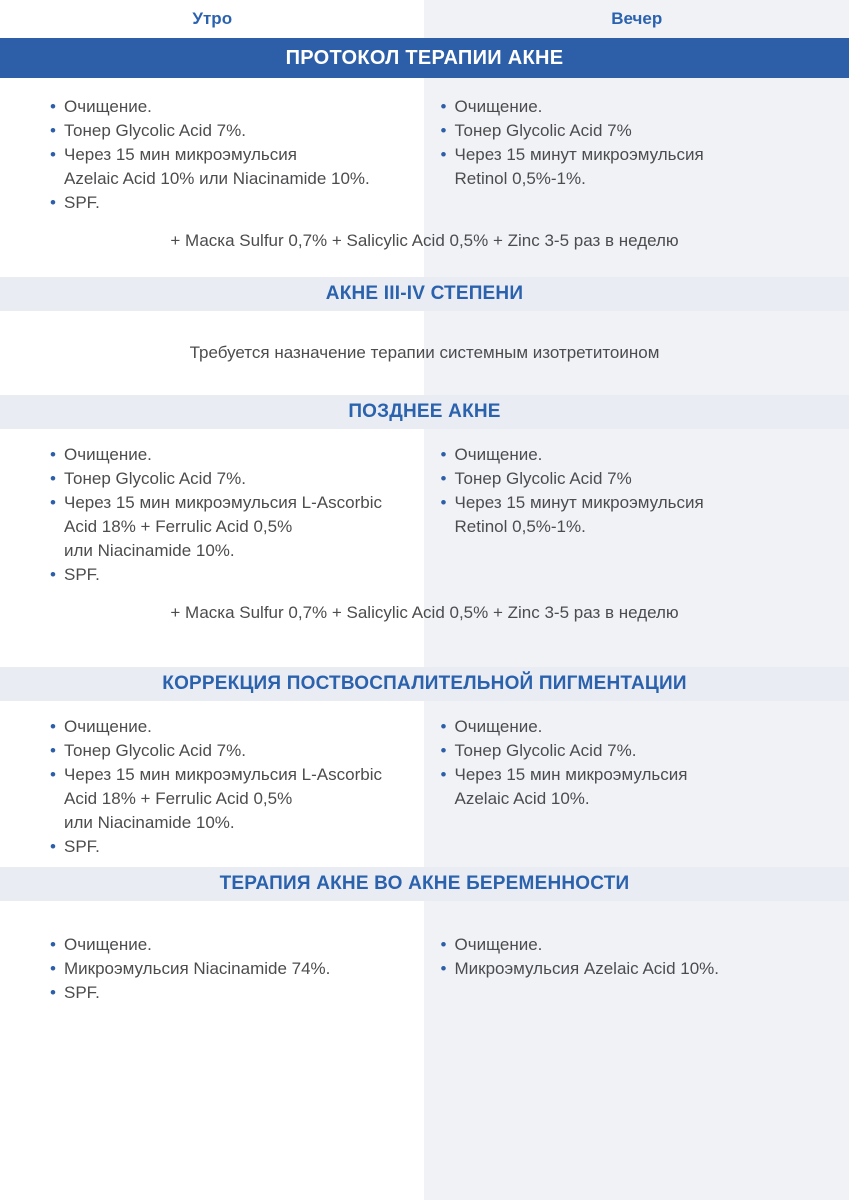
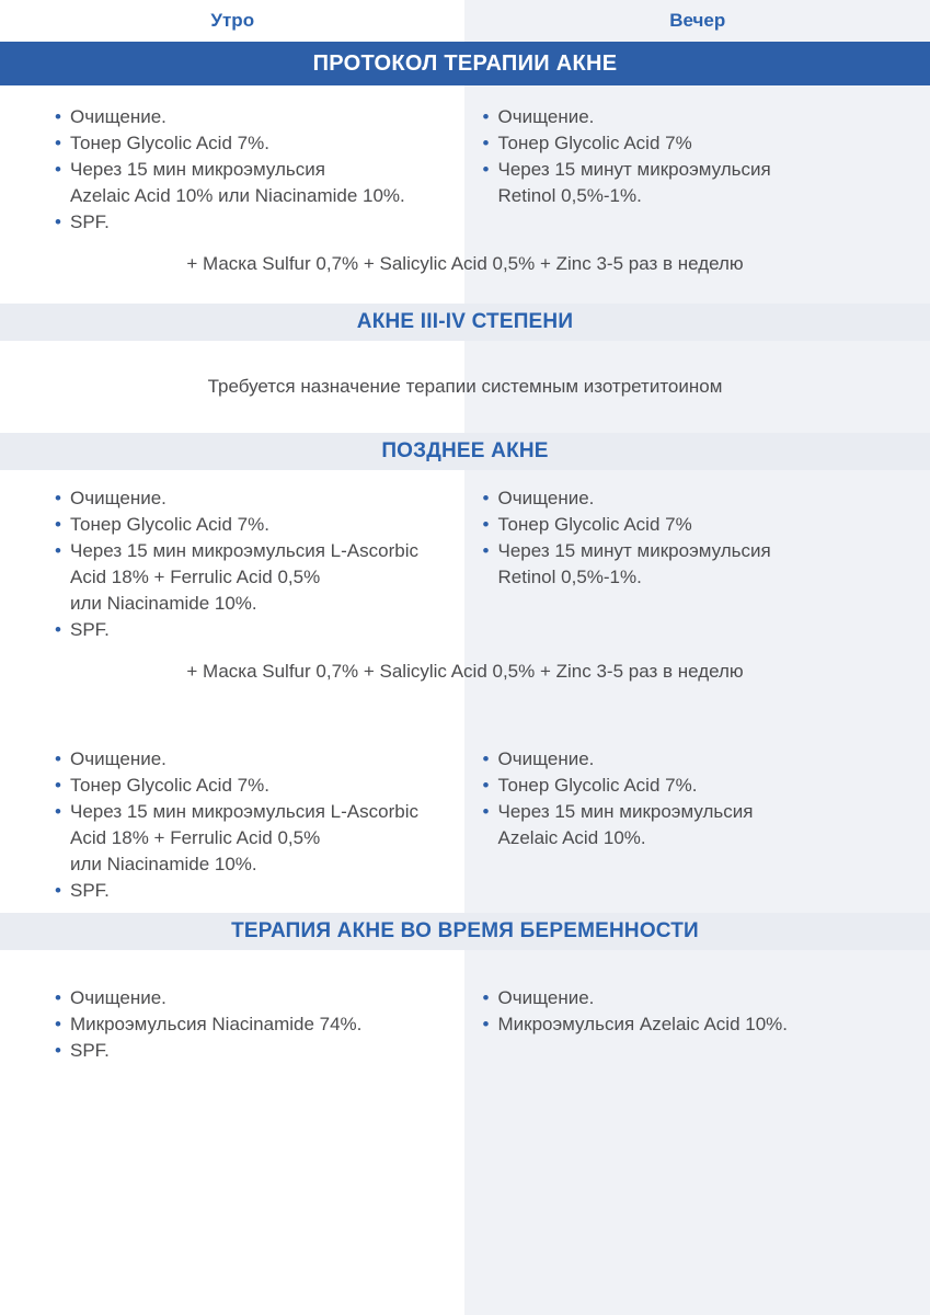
  Утро
  Вечер
  ПРОТОКОЛ ТЕРАПИИ АКНЕ
  •
  Очищение.
  •
  Тонер Glycolic Acid 7%.
  •
  Через 15 мин микроэмульсия
  Azelaic Acid 10% или Niacinamide 10%.
  •
  SPF.
  •
  Очищение.
  •
  Тонер Glycolic Acid 7%
  •
  Через 15 минут микроэмульсия
  Retinol 0,5%-1%.
  + Маска Sulfur 0,7% + Salicylic Acid 0,5% + Zinc 3-5 раз в неделю
  АКНЕ III-IV СТЕПЕНИ
  Требуется назначение терапии системным изотретитоином
  ПОЗДНЕЕ АКНЕ
  •
  Очищение.
  •
  Тонер Glycolic Acid 7%.
  •
  Через 15 мин микроэмульсия L-Ascorbic
  Acid 18% + Ferrulic Acid 0,5%
  или Niacinamide 10%.
  •
  SPF.
  •
  Очищение.
  •
  Тонер Glycolic Acid 7%
  •
  Через 15 минут микроэмульсия
  Retinol 0,5%-1%.
  + Маска Sulfur 0,7% + Salicylic Acid 0,5% + Zinc 3-5 раз в неделю
- КОРРЕКЦИЯ ПОСТВОСПАЛИТЕЛЬНОЙ ПИГМЕНТАЦИИ
  •
  Очищение.
  •
  Тонер Glycolic Acid 7%.
  •
  Через 15 мин микроэмульсия L-Ascorbic
  Acid 18% + Ferrulic Acid 0,5%
  или Niacinamide 10%.
  •
  SPF.
  •
  Очищение.
  •
  Тонер Glycolic Acid 7%.
  •
  Через 15 мин микроэмульсия
  Azelaic Acid 10%.
- ТЕРАПИЯ АКНЕ ВО АКНЕ БЕРЕМЕННОСТИ
+ ТЕРАПИЯ АКНЕ ВО ВРЕМЯ БЕРЕМЕННОСТИ
  •
  Очищение.
  •
  Микроэмульсия Niacinamide 74%.
  •
  SPF.
  •
  Очищение.
  •
  Микроэмульсия Azelaic Acid 10%.
